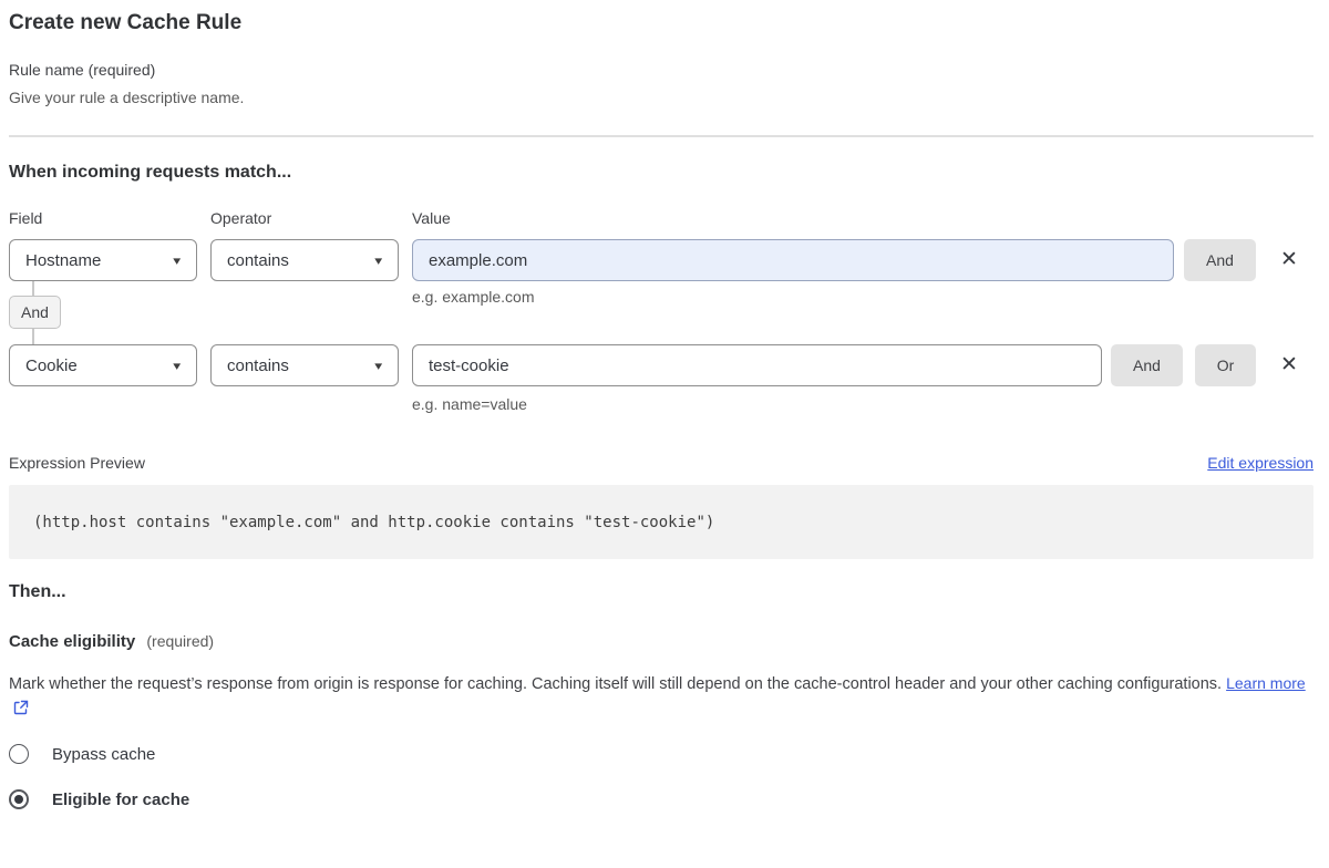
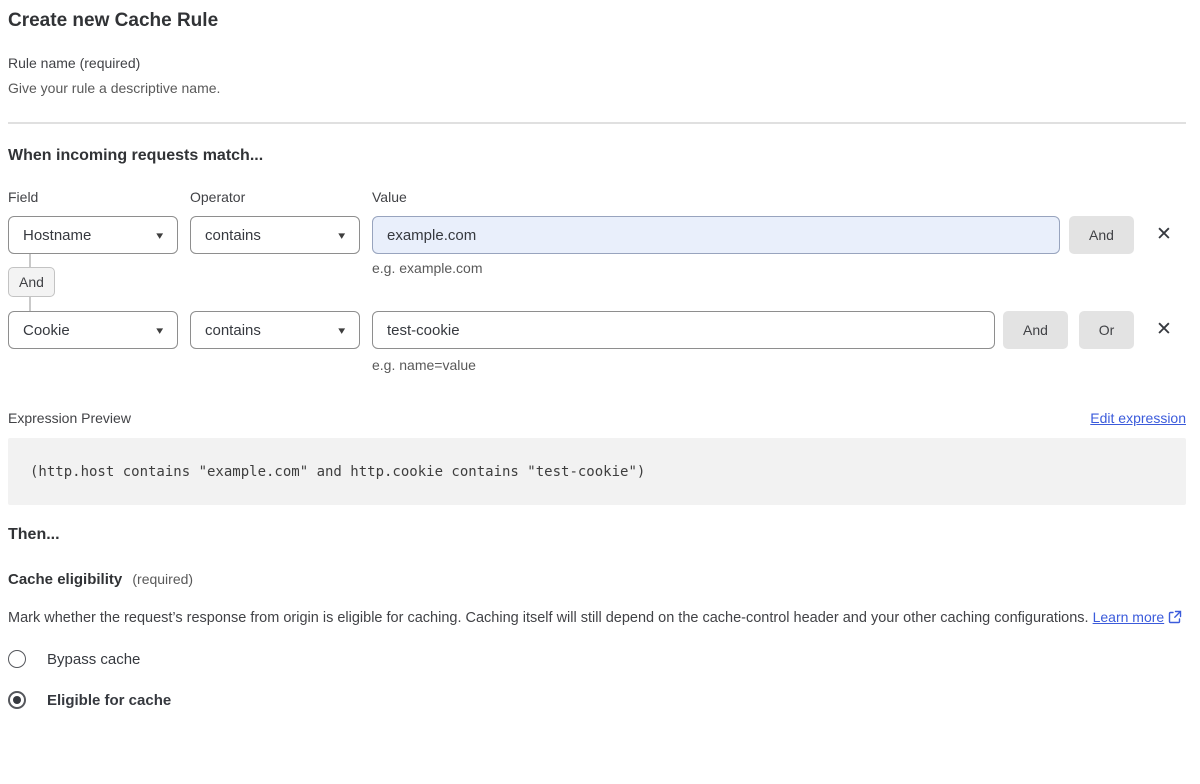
  Create new Cache Rule
  Rule name (required)
  Give your rule a descriptive name.
  When incoming requests match...
  Field
  Operator
  Value
  Hostname
  ▾
  contains
  ▾
  example.com
  And
  ✕
  And
  e.g. example.com
  Cookie
  ▾
  contains
  ▾
  test-cookie
  And
  Or
  ✕
  e.g. name=value
  Expression Preview
  Edit expression
  (http.host contains "example.com" and http.cookie contains "test-cookie")
  Then...
  Cache eligibility (required)
- Mark whether the request’s response from origin is response for caching. Caching itself will still depend on the cache-control header and your other caching configurations. Learn more
+ Mark whether the request’s response from origin is eligible for caching. Caching itself will still depend on the cache-control header and your other caching configurations. Learn more
  Bypass cache
  Eligible for cache
